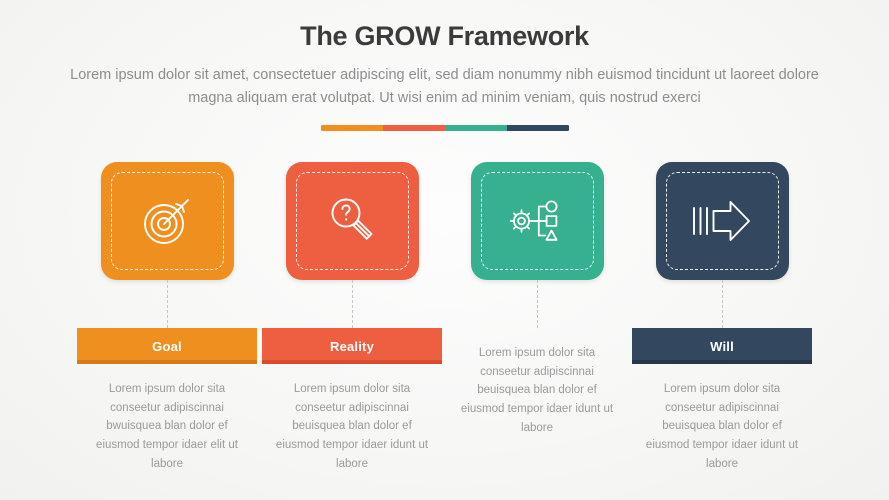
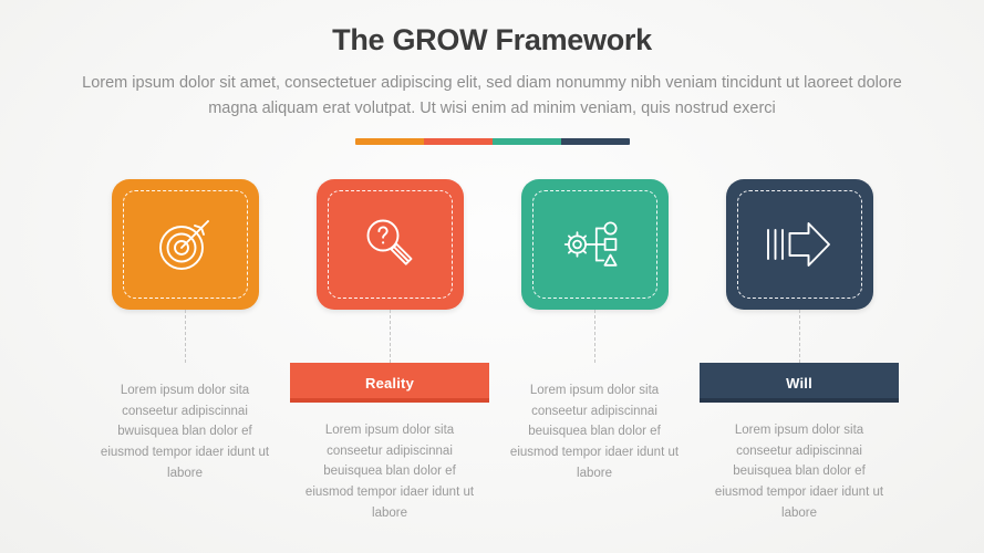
  The GROW Framework
- Lorem ipsum dolor sit amet, consectetuer adipiscing elit, sed diam nonummy nibh euismod tincidunt ut laoreet dolore magna aliquam erat volutpat. Ut wisi enim ad minim veniam, quis nostrud exerci
+ Lorem ipsum dolor sit amet, consectetuer adipiscing elit, sed diam nonummy nibh veniam tincidunt ut laoreet dolore magna aliquam erat volutpat. Ut wisi enim ad minim veniam, quis nostrud exerci
- Goal
- Lorem ipsum dolor sita conseetur adipiscinnai bwuisquea blan dolor ef eiusmod tempor idaer elit ut labore
+ Lorem ipsum dolor sita conseetur adipiscinnai bwuisquea blan dolor ef eiusmod tempor idaer idunt ut labore
  Reality
  Lorem ipsum dolor sita conseetur adipiscinnai beuisquea blan dolor ef eiusmod tempor idaer idunt ut labore
  Lorem ipsum dolor sita conseetur adipiscinnai beuisquea blan dolor ef eiusmod tempor idaer idunt ut labore
  Will
  Lorem ipsum dolor sita conseetur adipiscinnai beuisquea blan dolor ef eiusmod tempor idaer idunt ut labore
